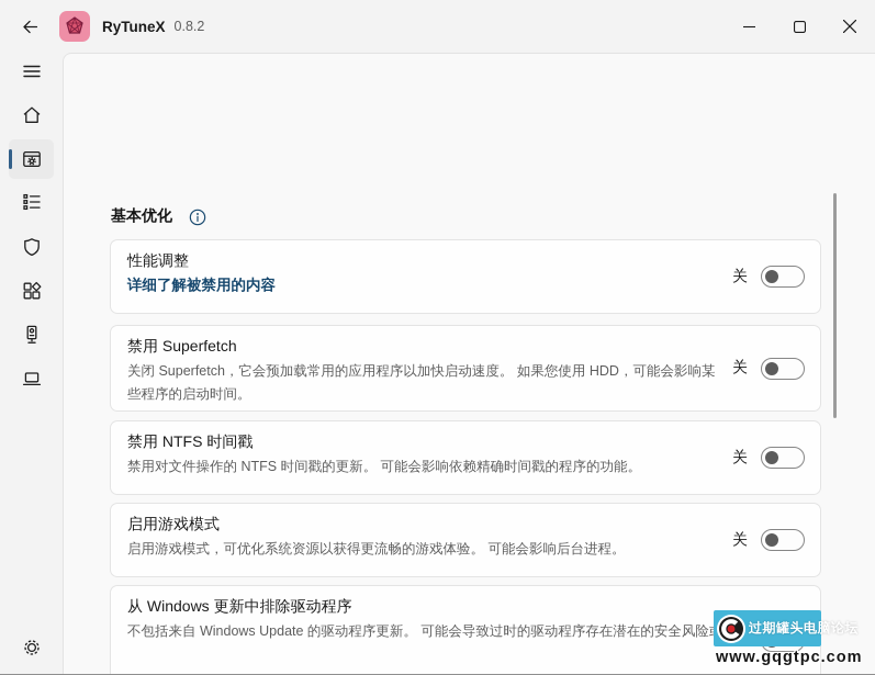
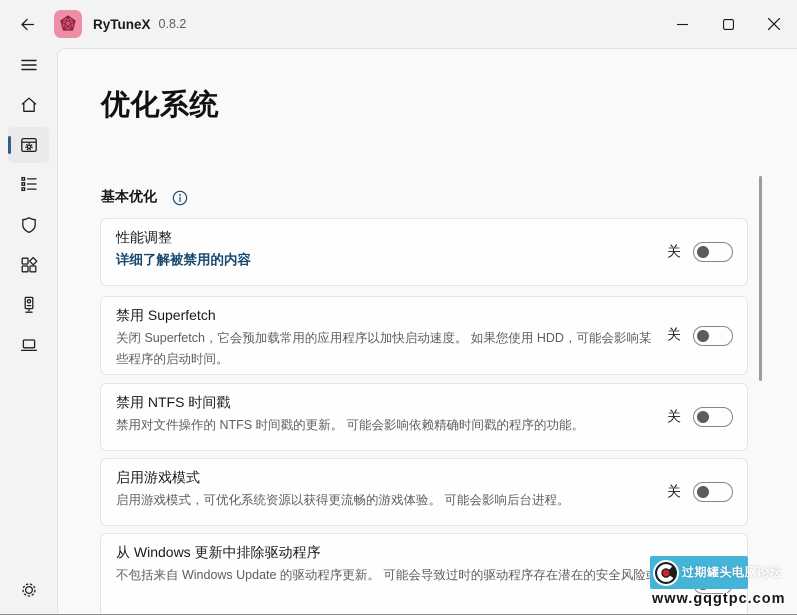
  RyTuneX
  0.8.2
+ 优化系统
  基本优化
  性能调整
  详细了解被禁用的内容
  关
  禁用 Superfetch
  关闭 Superfetch，它会预加载常用的应用程序以加快启动速度。 如果您使用 HDD，可能会影响某些程序的启动时间。
  关
  禁用 NTFS 时间戳
  禁用对文件操作的 NTFS 时间戳的更新。 可能会影响依赖精确时间戳的程序的功能。
  关
  启用游戏模式
  启用游戏模式，可优化系统资源以获得更流畅的游戏体验。 可能会影响后台进程。
  关
  从 Windows 更新中排除驱动程序
  不包括来自 Windows Update 的驱动程序更新。 可能会导致过时的驱动程序存在潜在的安全风险
  过期罐头电脑论坛
  www.gqgtpc.com
